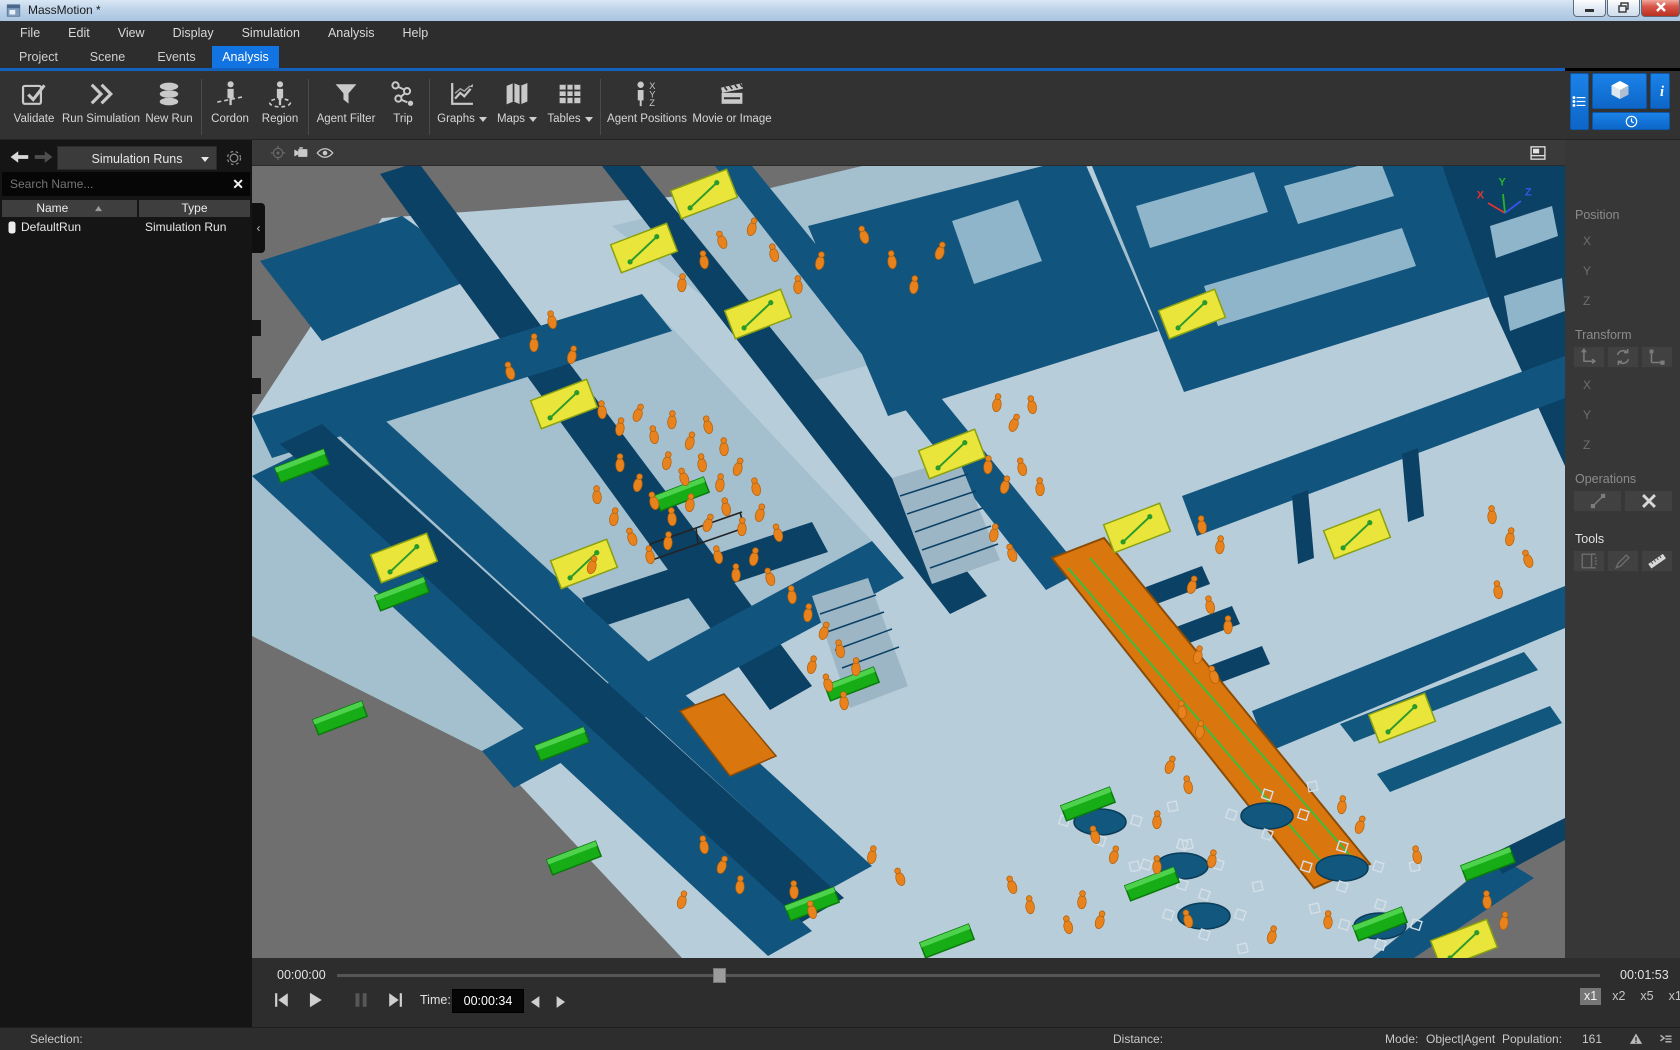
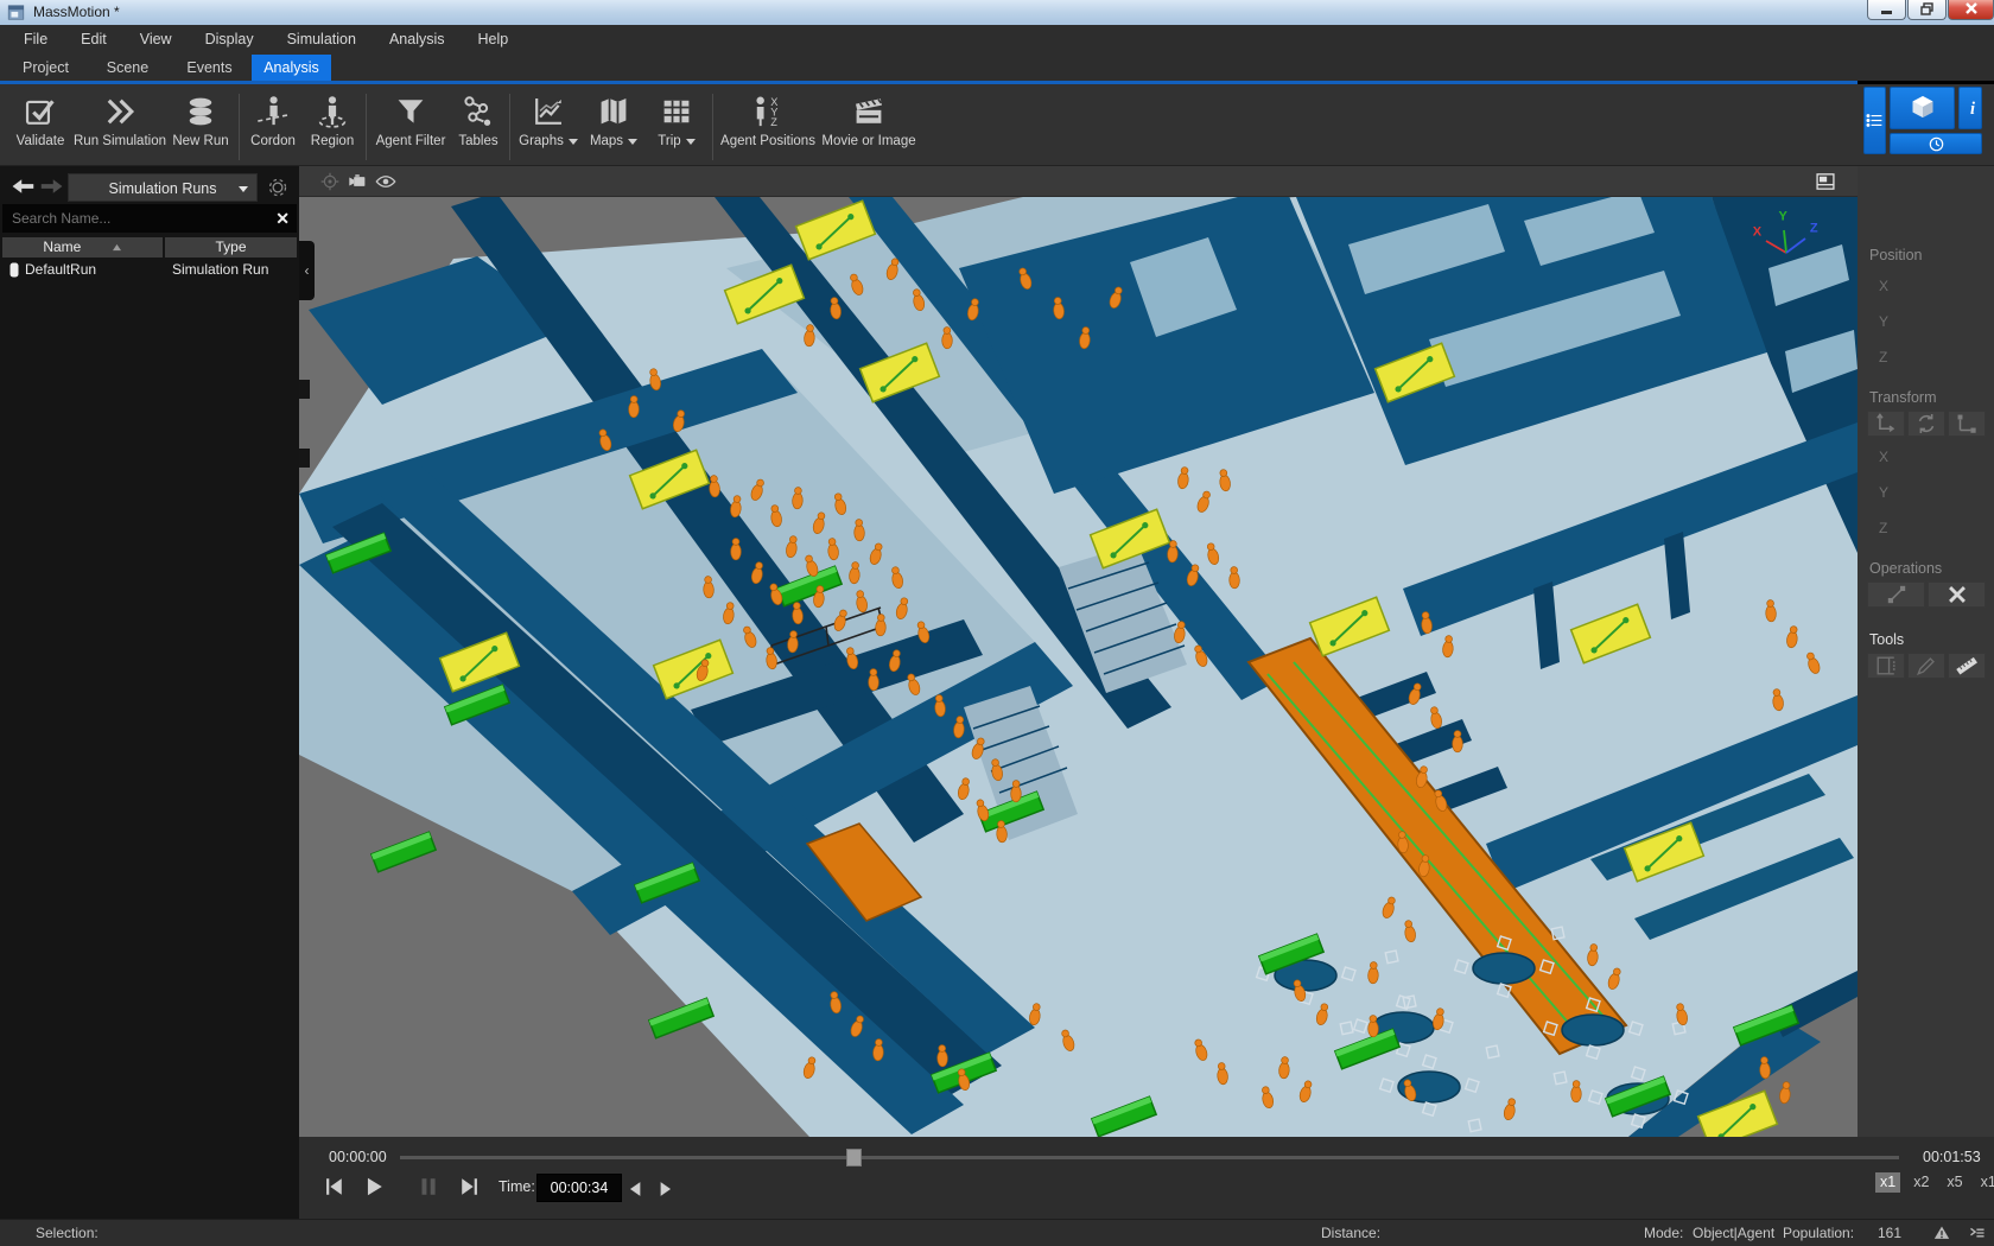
  MassMotion *
  File
  Edit
  View
  Display
  Simulation
  Analysis
  Help
  Project
  Scene
  Events
  Analysis
  Validate
  Run Simulation
  New Run
  Cordon
  Region
  Agent Filter
- Trip
+ Tables
  Graphs
  Maps
- Tables
+ Trip
  X
  Y
  Z
  Agent Positions
  Movie or Image
  i
  Simulation Runs
  Search Name...
  ✕
  Name
  Type
  DefaultRun
  Simulation Run
  X
  Y
  Z
  ‹
  Position
  X
  Y
  Z
  Transform
  X
  Y
  Z
  Operations
  Tools
  00:00:00
  00:01:53
  Time:
  00:00:34
  x1
  x2
  x5
  Selection:
  Distance:
  Mode:
  Object|Agent
  Population:
  161
